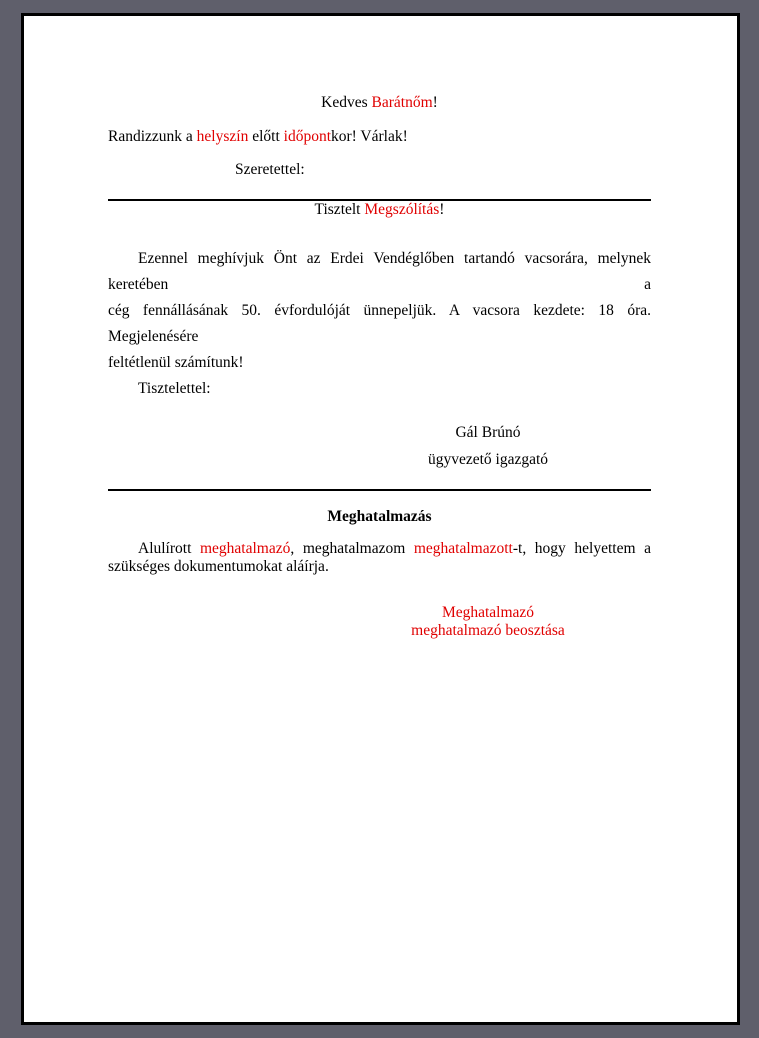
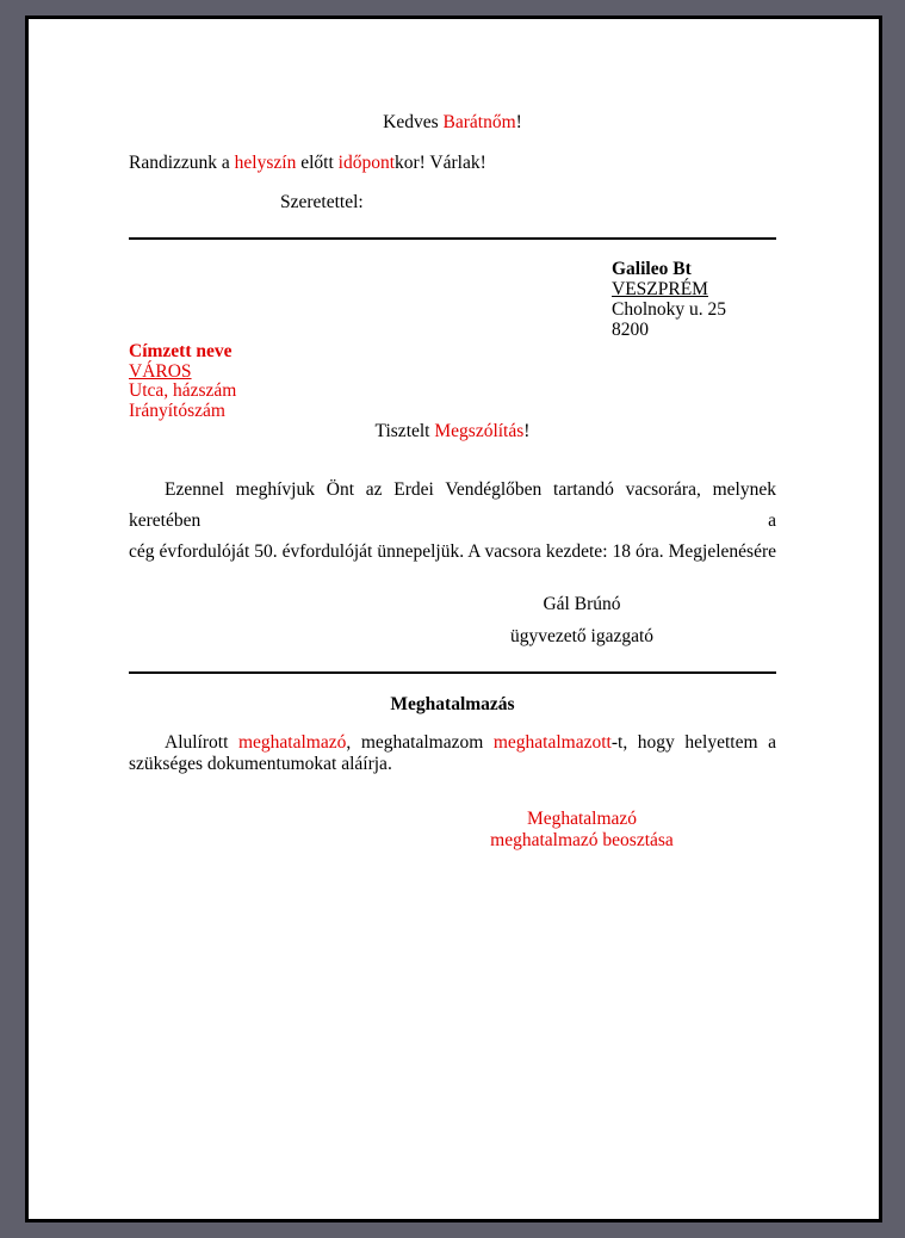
  Kedves Barátnőm!
  Randizzunk a helyszín előtt időpontkor! Várlak!
  Szeretettel:
+ Galileo Bt
+ VESZPRÉM
+ Cholnoky u. 25
+ 8200
+ Címzett neve
+ VÁROS
+ Utca, házszám
+ Irányítószám
  Tisztelt Megszólítás!
  Ezennel meghívjuk Önt az Erdei Vendéglőben tartandó vacsorára, melynek keretében a
- cég fennállásának 50. évfordulóját ünnepeljük. A vacsora kezdete: 18 óra. Megjelenésére
+ cég évfordulóját 50. évfordulóját ünnepeljük. A vacsora kezdete: 18 óra. Megjelenésére
- feltétlenül számítunk!
- Tisztelettel:
  Gál Brúnó
  ügyvezető igazgató
  Meghatalmazás
  Alulírott meghatalmazó, meghatalmazom meghatalmazott-t, hogy helyettem a
  szükséges dokumentumokat aláírja.
  Meghatalmazó
  meghatalmazó beosztása
